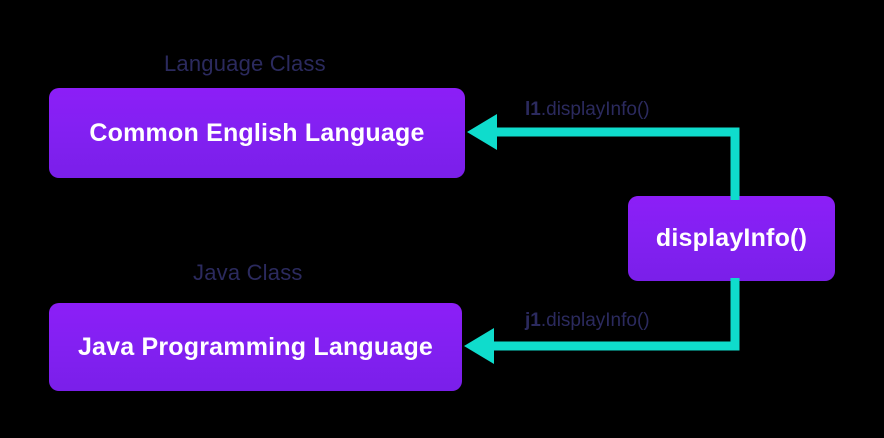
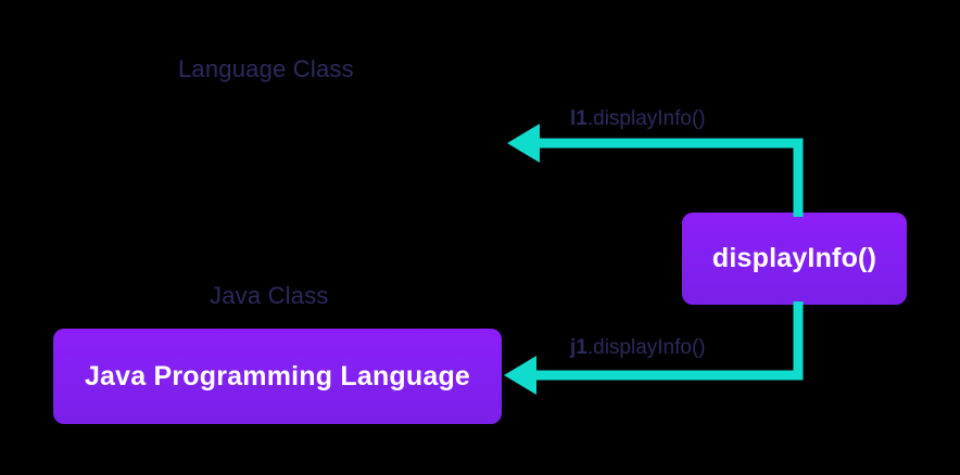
  Language Class
  Java Class
- Common English Language
  Java Programming Language
  displayInfo()
  l1.displayInfo()
  j1.displayInfo()
